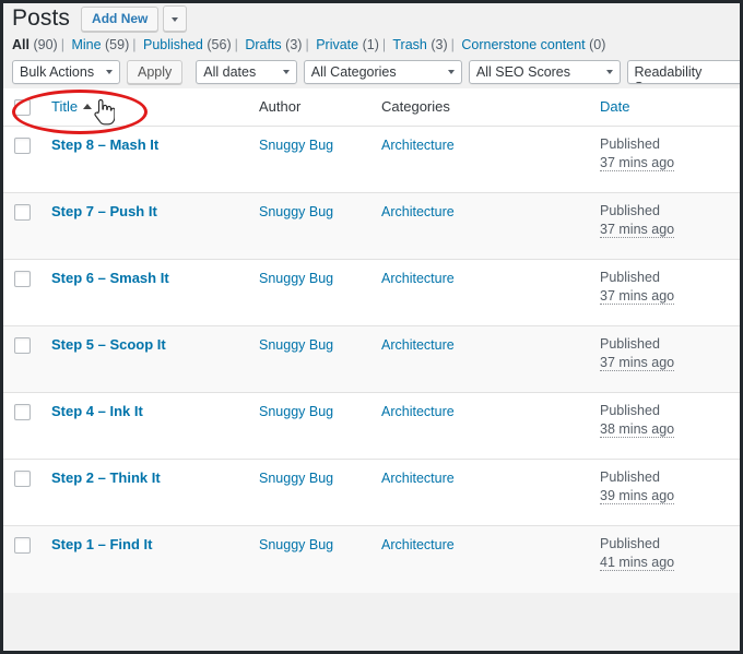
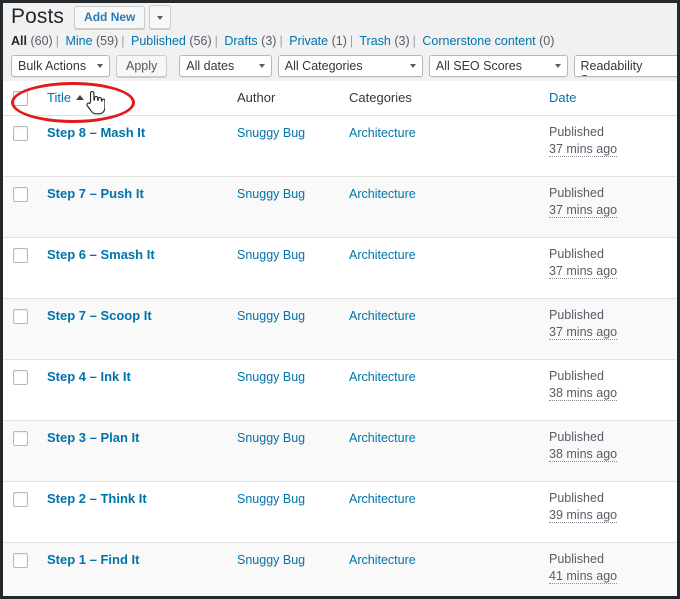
  Posts
  Add New
- All (90) | Mine (59) | Published (56) | Drafts (3) | Private (1) | Trash (3) | Cornerstone content (0)
+ All (60) | Mine (59) | Published (56) | Drafts (3) | Private (1) | Trash (3) | Cornerstone content (0)
  Bulk Actions
  Apply
  All dates
  All Categories
  All SEO Scores
  	Title	Author	Categories	Date
  	Step 8 – Mash It	Snuggy Bug	Architecture	Published 37 mins ago
  	Step 7 – Push It	Snuggy Bug	Architecture	Published 37 mins ago
  	Step 6 – Smash It	Snuggy Bug	Architecture	Published 37 mins ago
- 	Step 5 – Scoop It	Snuggy Bug	Architecture	Published 37 mins ago
+ 	Step 7 – Scoop It	Snuggy Bug	Architecture	Published 37 mins ago
  	Step 4 – Ink It	Snuggy Bug	Architecture	Published 38 mins ago
+ 	Step 3 – Plan It	Snuggy Bug	Architecture	Published 38 mins ago
  	Step 2 – Think It	Snuggy Bug	Architecture	Published 39 mins ago
  	Step 1 – Find It	Snuggy Bug	Architecture	Published 41 mins ago
